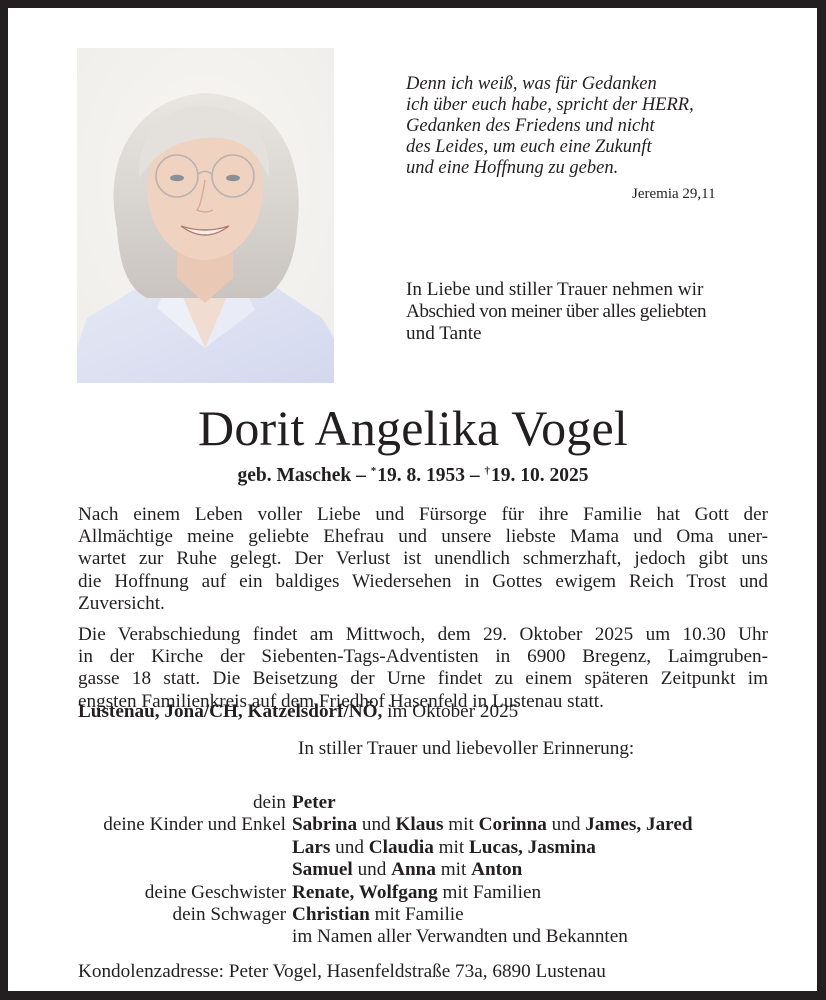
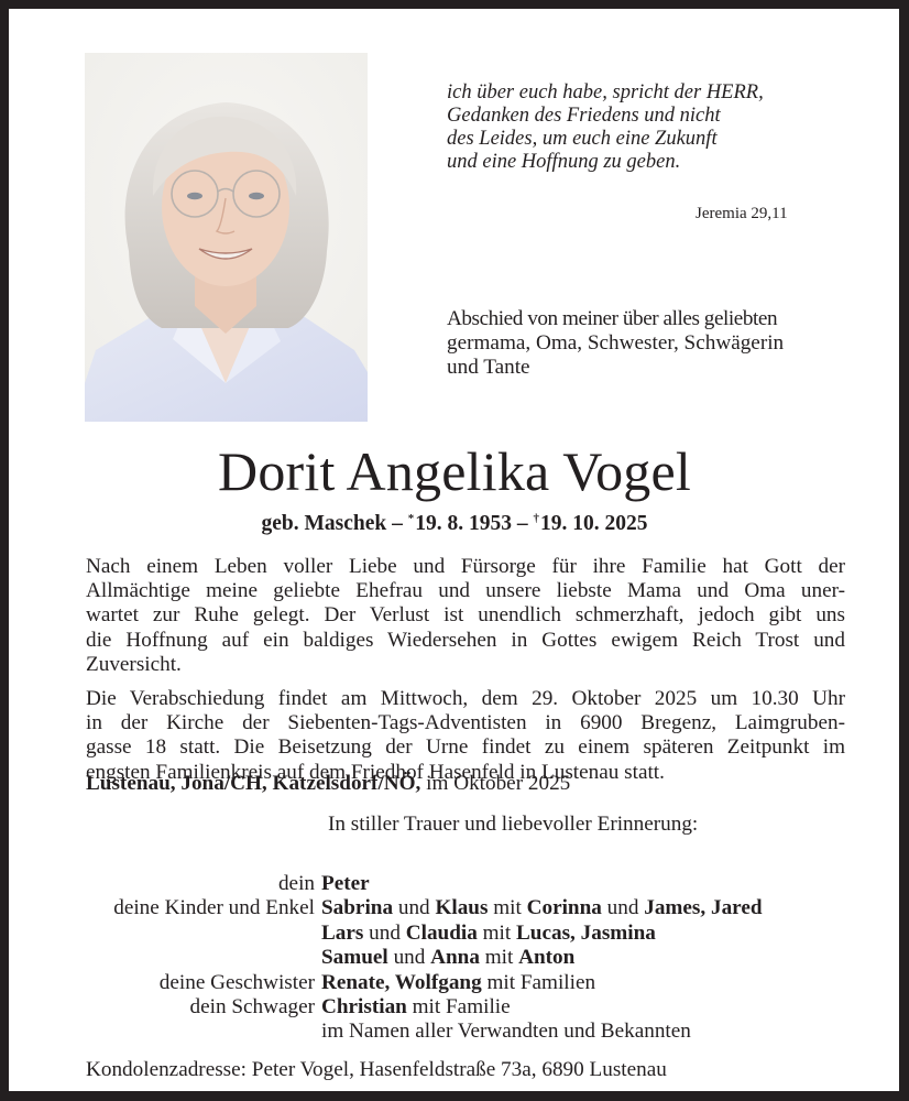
- Denn ich weiß, was für Gedanken
  ich über euch habe, spricht der HERR,
  Gedanken des Friedens und nicht
  des Leides, um euch eine Zukunft
  und eine Hoffnung zu geben.
  Jeremia 29,11
- In Liebe und stiller Trauer nehmen wir
  Abschied von meiner über alles geliebten
+ germama, Oma, Schwester, Schwägerin
  und Tante
  Dorit Angelika Vogel
  geb. Maschek – *19. 8. 1953 – †19. 10. 2025
  Nach einem Leben voller Liebe und Fürsorge für ihre Familie hat Gott der
  Allmächtige meine geliebte Ehefrau und unsere liebste Mama und Oma uner-
  wartet zur Ruhe gelegt. Der Verlust ist unendlich schmerzhaft, jedoch gibt uns
  die Hoffnung auf ein baldiges Wiedersehen in Gottes ewigem Reich Trost und
  Zuversicht.
  Die Verabschiedung findet am Mittwoch, dem 29. Oktober 2025 um 10.30 Uhr
  in der Kirche der Siebenten-Tags-Adventisten in 6900 Bregenz, Laimgruben-
  gasse 18 statt. Die Beisetzung der Urne findet zu einem späteren Zeitpunkt im
  engsten Familienkreis auf dem Friedhof Hasenfeld in Lustenau statt.
  Lustenau, Jona/CH, Katzelsdorf/NÖ, im Oktober 2025
  In stiller Trauer und liebevoller Erinnerung:
  dein
  Peter
  deine Kinder und Enkel
  Sabrina und Klaus mit Corinna und James, Jared
  Lars und Claudia mit Lucas, Jasmina
  Samuel und Anna mit Anton
  deine Geschwister
  Renate, Wolfgang mit Familien
  dein Schwager
  Christian mit Familie
  im Namen aller Verwandten und Bekannten
  Kondolenzadresse: Peter Vogel, Hasenfeldstraße 73a, 6890 Lustenau
